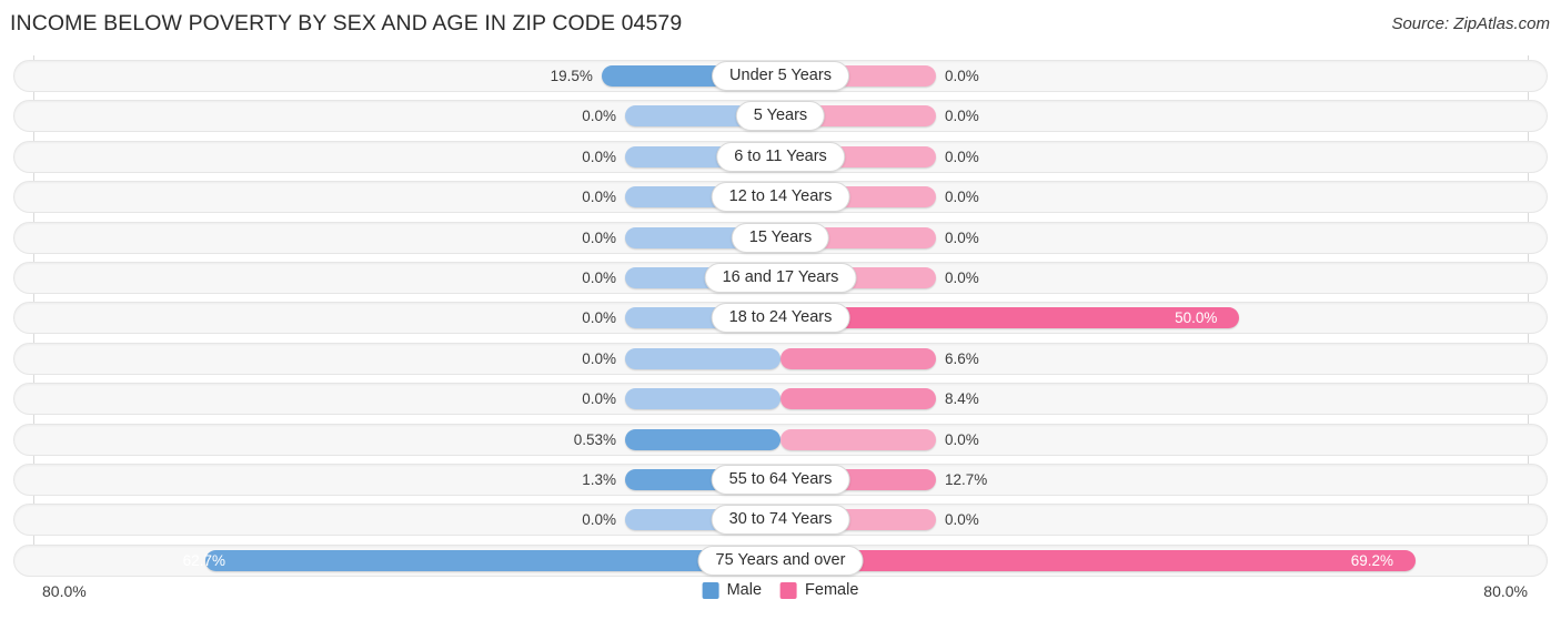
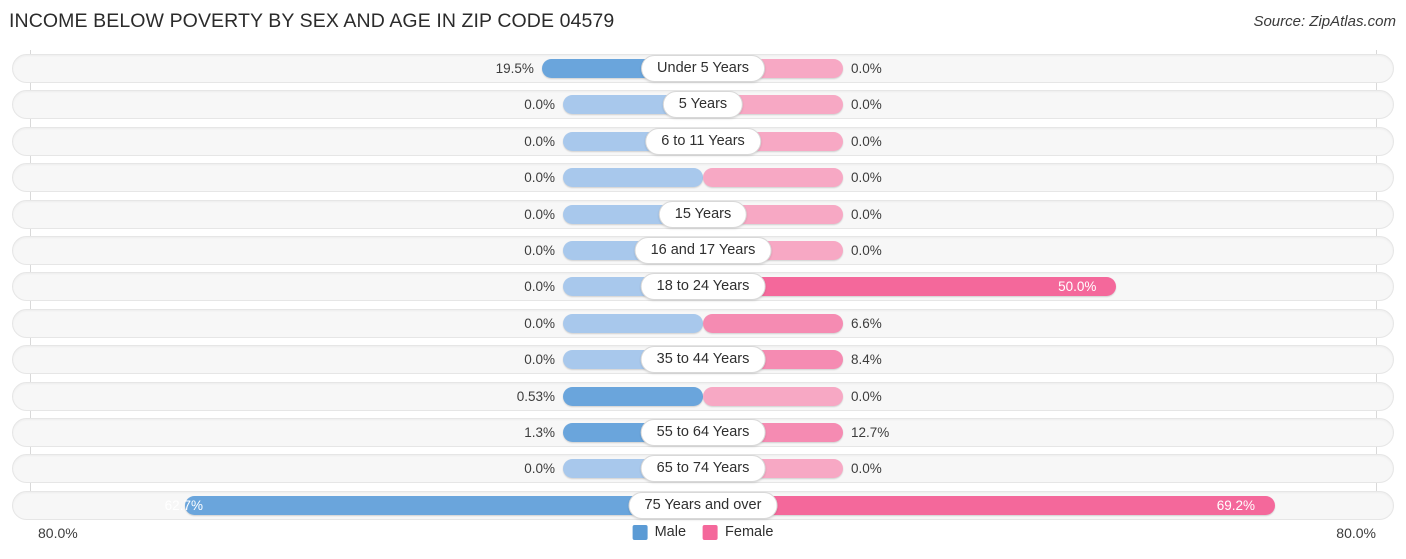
  INCOME BELOW POVERTY BY SEX AND AGE IN ZIP CODE 04579
  Source: ZipAtlas.com
  19.5%
  0.0%
  Under 5 Years
  0.0%
  0.0%
  5 Years
  0.0%
  0.0%
  6 to 11 Years
  0.0%
  0.0%
- 12 to 14 Years
  0.0%
  0.0%
  15 Years
  0.0%
  0.0%
  16 and 17 Years
  0.0%
  50.0%
  18 to 24 Years
  0.0%
  6.6%
  0.0%
  8.4%
+ 35 to 44 Years
  0.53%
  0.0%
  1.3%
  12.7%
  55 to 64 Years
  0.0%
  0.0%
- 30 to 74 Years
+ 65 to 74 Years
  62.7%
  69.2%
  75 Years and over
  80.0%
  80.0%
  Male
  Female
